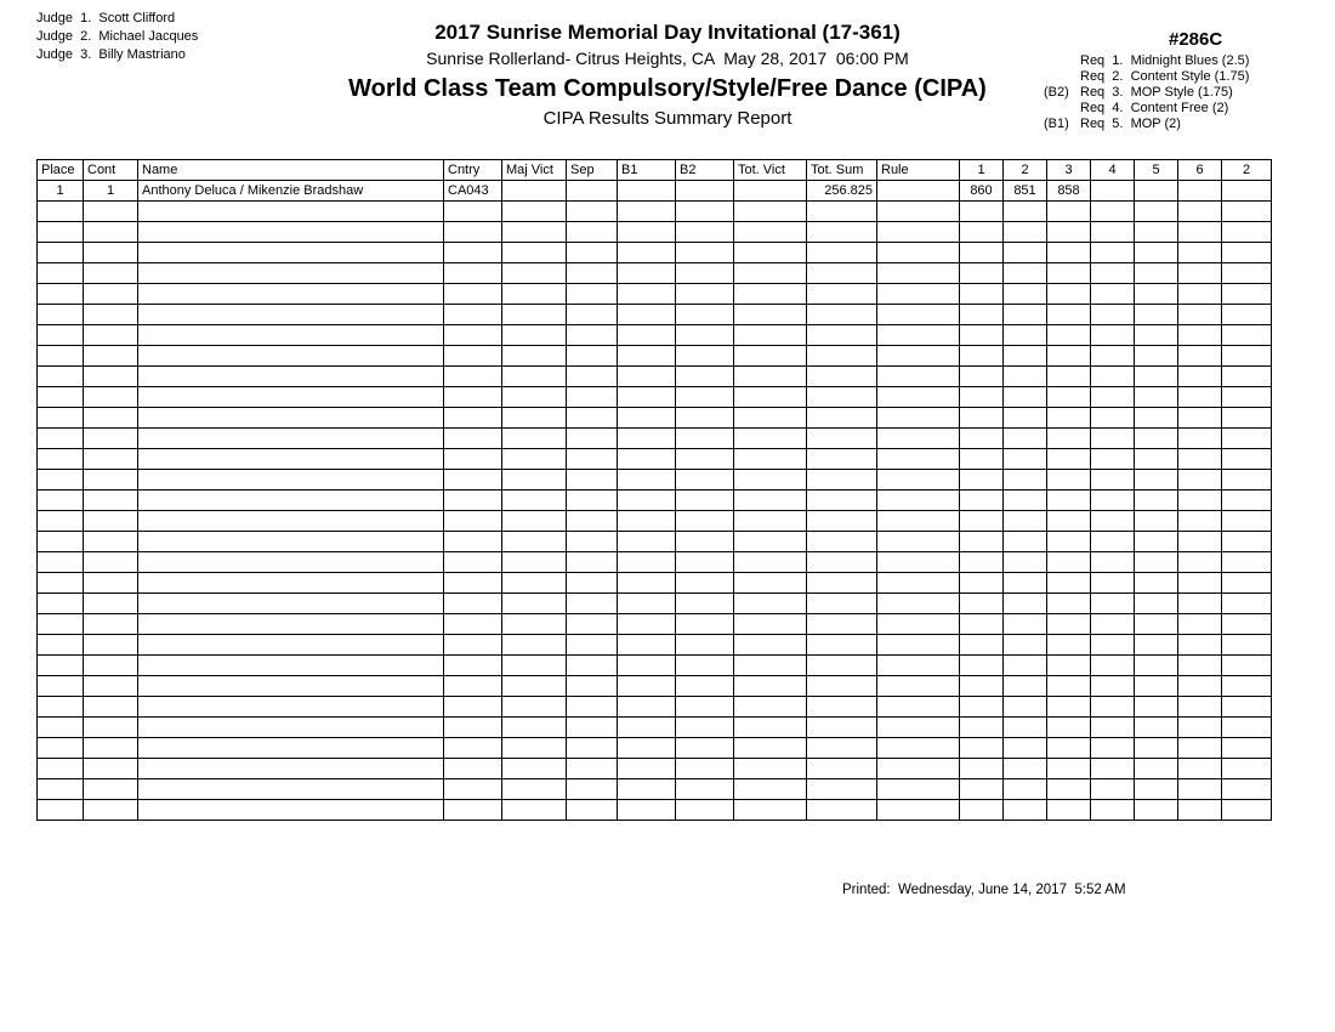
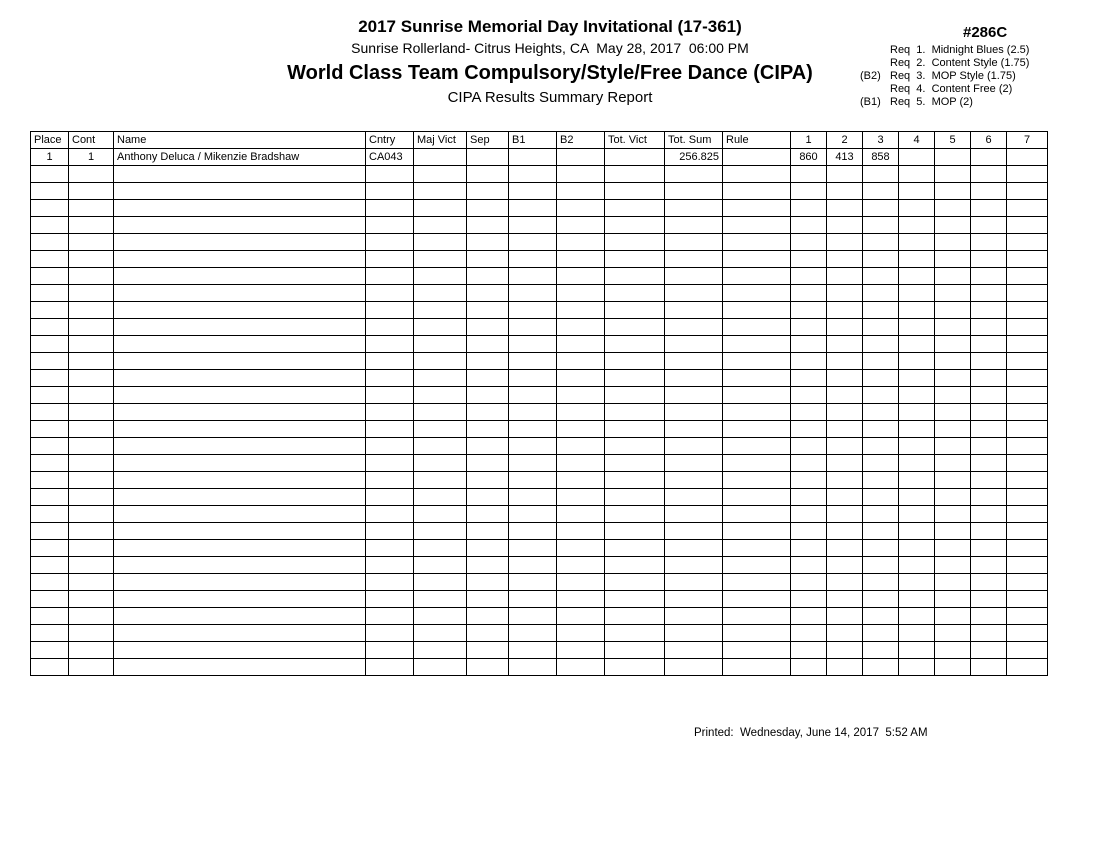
- Judge 1. Scott Clifford
- Judge 2. Michael Jacques
- Judge 3. Billy Mastriano
  2017 Sunrise Memorial Day Invitational (17-361)
  Sunrise Rollerland- Citrus Heights, CA May 28, 2017 06:00 PM
  World Class Team Compulsory/Style/Free Dance (CIPA)
  CIPA Results Summary Report
  #286C
  Req 1. Midnight Blues (2.5)
  Req 2. Content Style (1.75)
  (B2) Req 3. MOP Style (1.75)
  Req 4. Content Free (2)
  (B1) Req 5. MOP (2)
- Place	Cont	Name	Cntry	Maj Vict	Sep	B1	B2	Tot. Vict	Tot. Sum	Rule	1	2	3	4	5	6	2
+ Place	Cont	Name	Cntry	Maj Vict	Sep	B1	B2	Tot. Vict	Tot. Sum	Rule	1	2	3	4	5	6	7
- 1	1	Anthony Deluca / Mikenzie Bradshaw	CA043						256.825		860	851	858
+ 1	1	Anthony Deluca / Mikenzie Bradshaw	CA043						256.825		860	413	858
  Printed: Wednesday, June 14, 2017 5:52 AM
